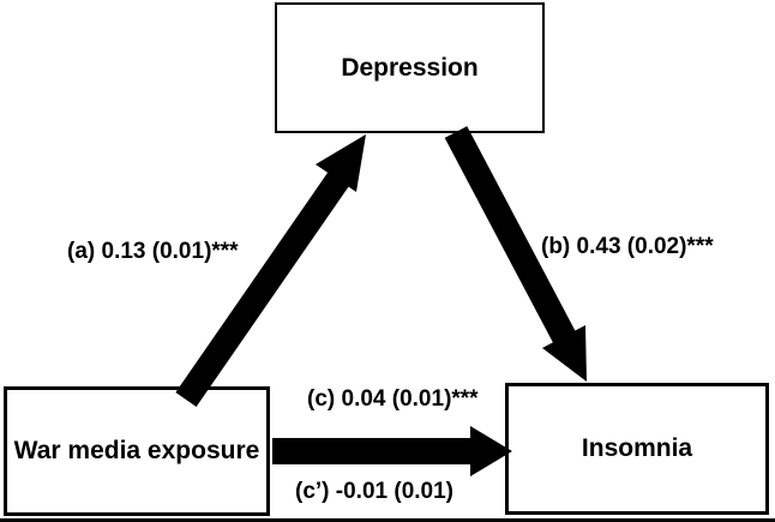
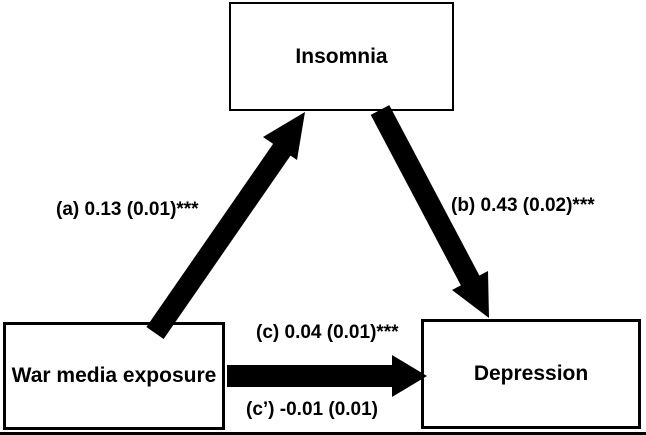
- Depression
+ Insomnia
  War media exposure
- Insomnia
+ Depression
  (a) 0.13 (0.01)***
  (b) 0.43 (0.02)***
  (c) 0.04 (0.01)***
  (c’) -0.01 (0.01)
